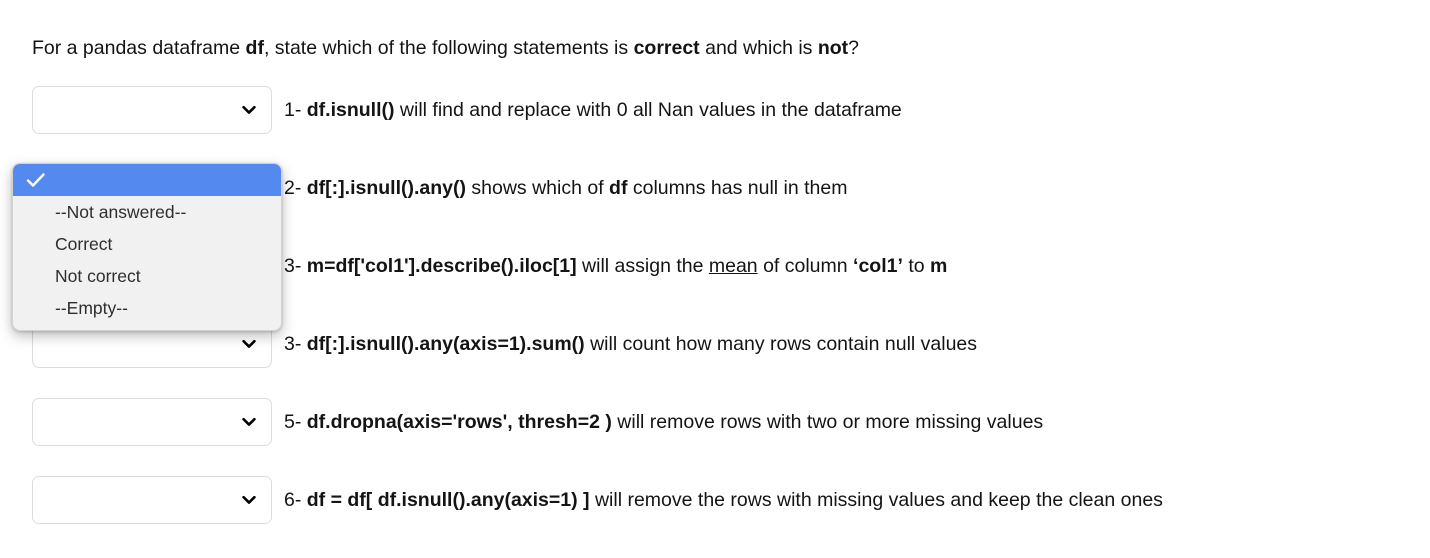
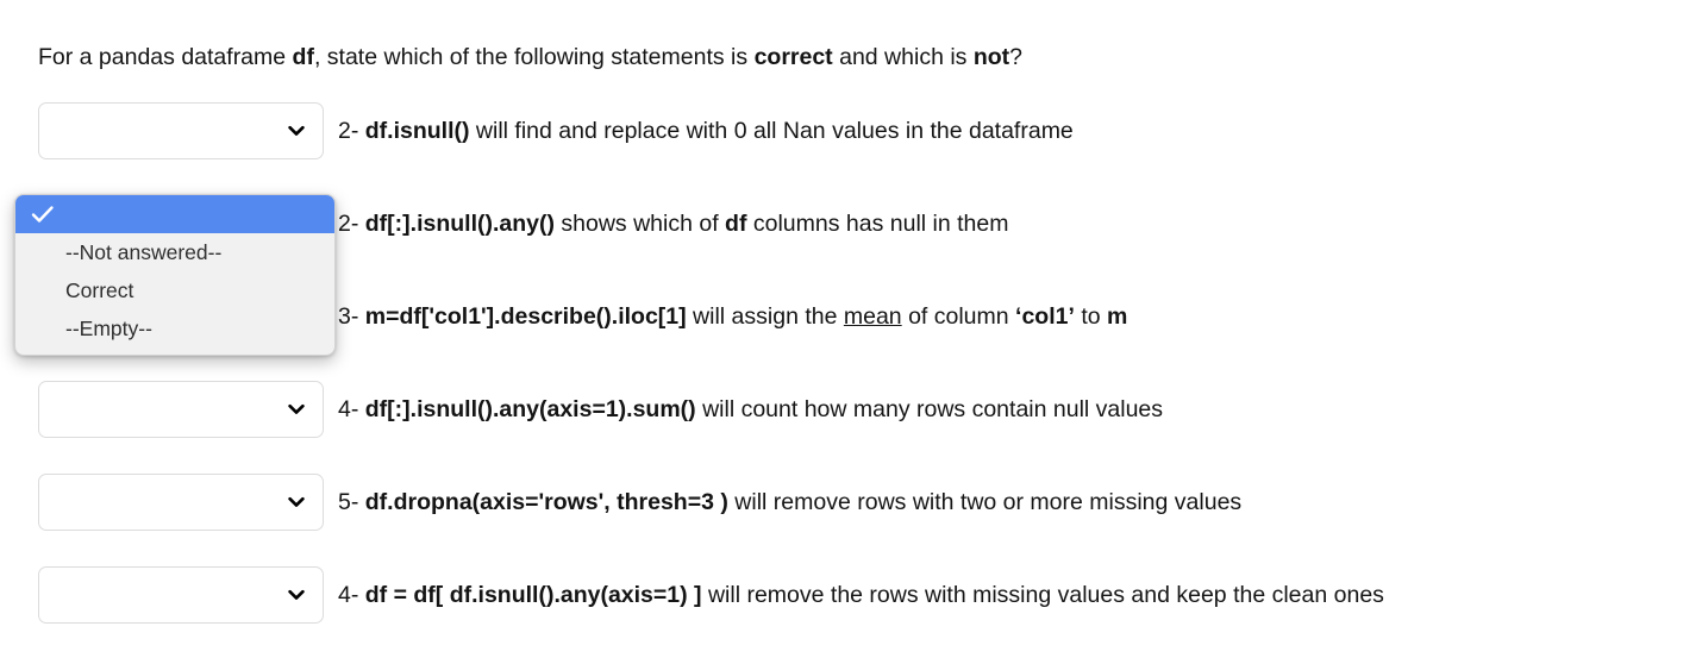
  For a pandas dataframe df, state which of the following statements is correct and which is not?
- 1- df.isnull() will find and replace with 0 all Nan values in the dataframe
+ 2- df.isnull() will find and replace with 0 all Nan values in the dataframe
  2- df[:].isnull().any() shows which of df columns has null in them
  3- m=df['col1'].describe().iloc[1] will assign the mean of column ‘col1’ to m
- 3- df[:].isnull().any(axis=1).sum() will count how many rows contain null values
+ 4- df[:].isnull().any(axis=1).sum() will count how many rows contain null values
- 5- df.dropna(axis='rows', thresh=2 ) will remove rows with two or more missing values
+ 5- df.dropna(axis='rows', thresh=3 ) will remove rows with two or more missing values
- 6- df = df[ df.isnull().any(axis=1) ] will remove the rows with missing values and keep the clean ones
+ 4- df = df[ df.isnull().any(axis=1) ] will remove the rows with missing values and keep the clean ones
  --Not answered--
  Correct
- Not correct
  --Empty--
